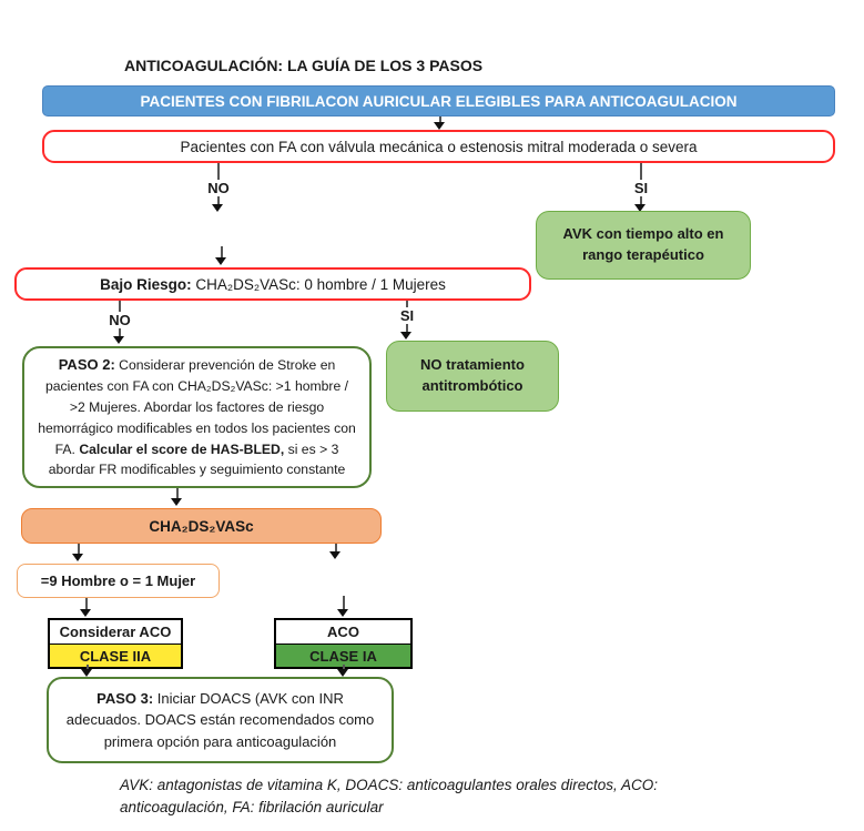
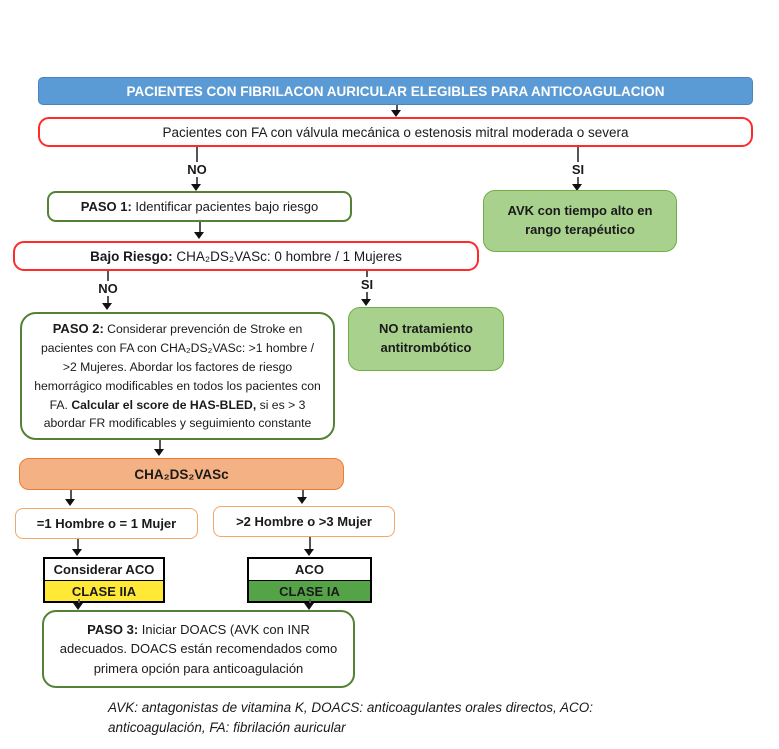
- ANTICOAGULACIÓN: LA GUÍA DE LOS 3 PASOS
  PACIENTES CON FIBRILACON AURICULAR ELEGIBLES PARA ANTICOAGULACION
  Pacientes con FA con válvula mecánica o estenosis mitral moderada o severa
  NO
  SI
+ PASO 1: Identificar pacientes bajo riesgo
  AVK con tiempo alto en rango terapéutico
  Bajo Riesgo: CHA₂DS₂VASc: 0 hombre / 1 Mujeres
  NO
  SI
  PASO 2: Considerar prevención de Stroke en pacientes con FA con CHA₂DS₂VASc: >1 hombre / >2 Mujeres. Abordar los factores de riesgo hemorrágico modificables en todos los pacientes con FA. Calcular el score de HAS-BLED, si es > 3 abordar FR modificables y seguimiento constante
  NO tratamiento antitrombótico
  CHA₂DS₂VASc
- =9 Hombre o = 1 Mujer
+ =1 Hombre o = 1 Mujer
+ >2 Hombre o >3 Mujer
  Considerar ACO
  CLASE IIA
  ACO
  CLASE IA
  PASO 3: Iniciar DOACS (AVK con INR adecuados. DOACS están recomendados como primera opción para anticoagulación
  AVK: antagonistas de vitamina K, DOACS: anticoagulantes orales directos, ACO:
  anticoagulación, FA: fibrilación auricular
